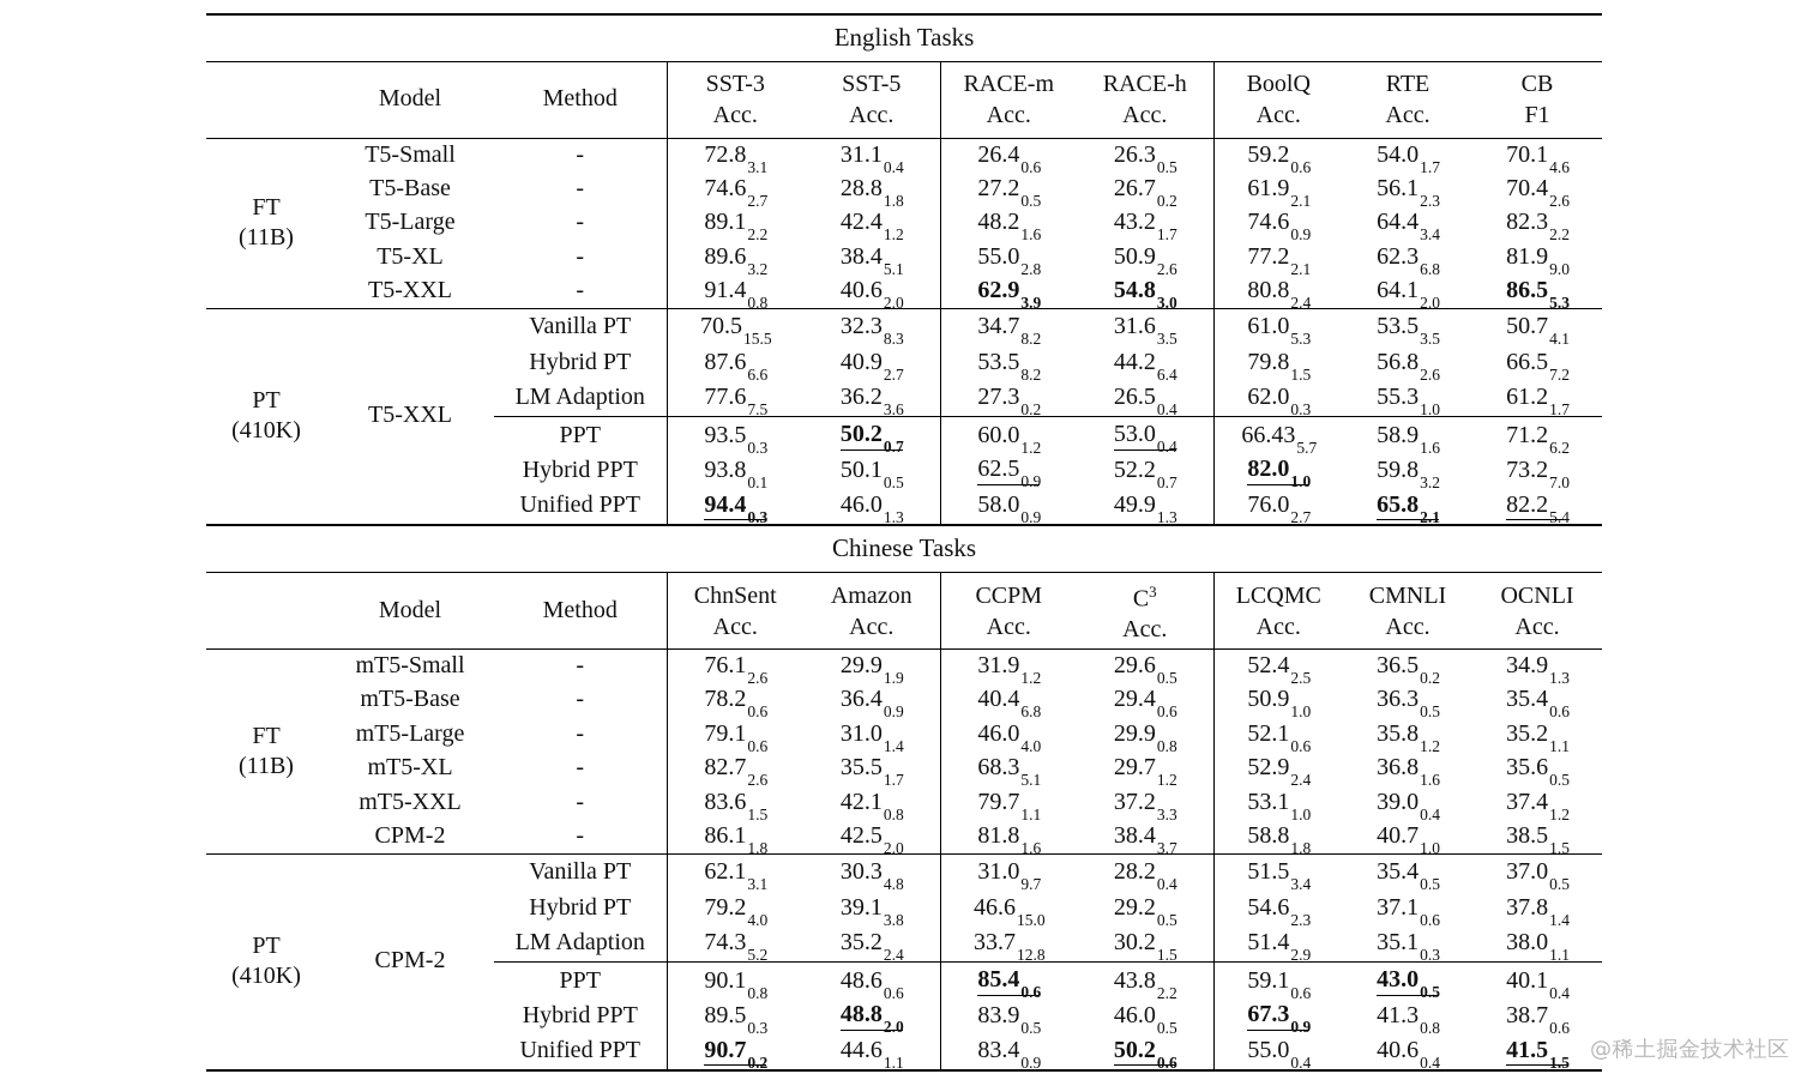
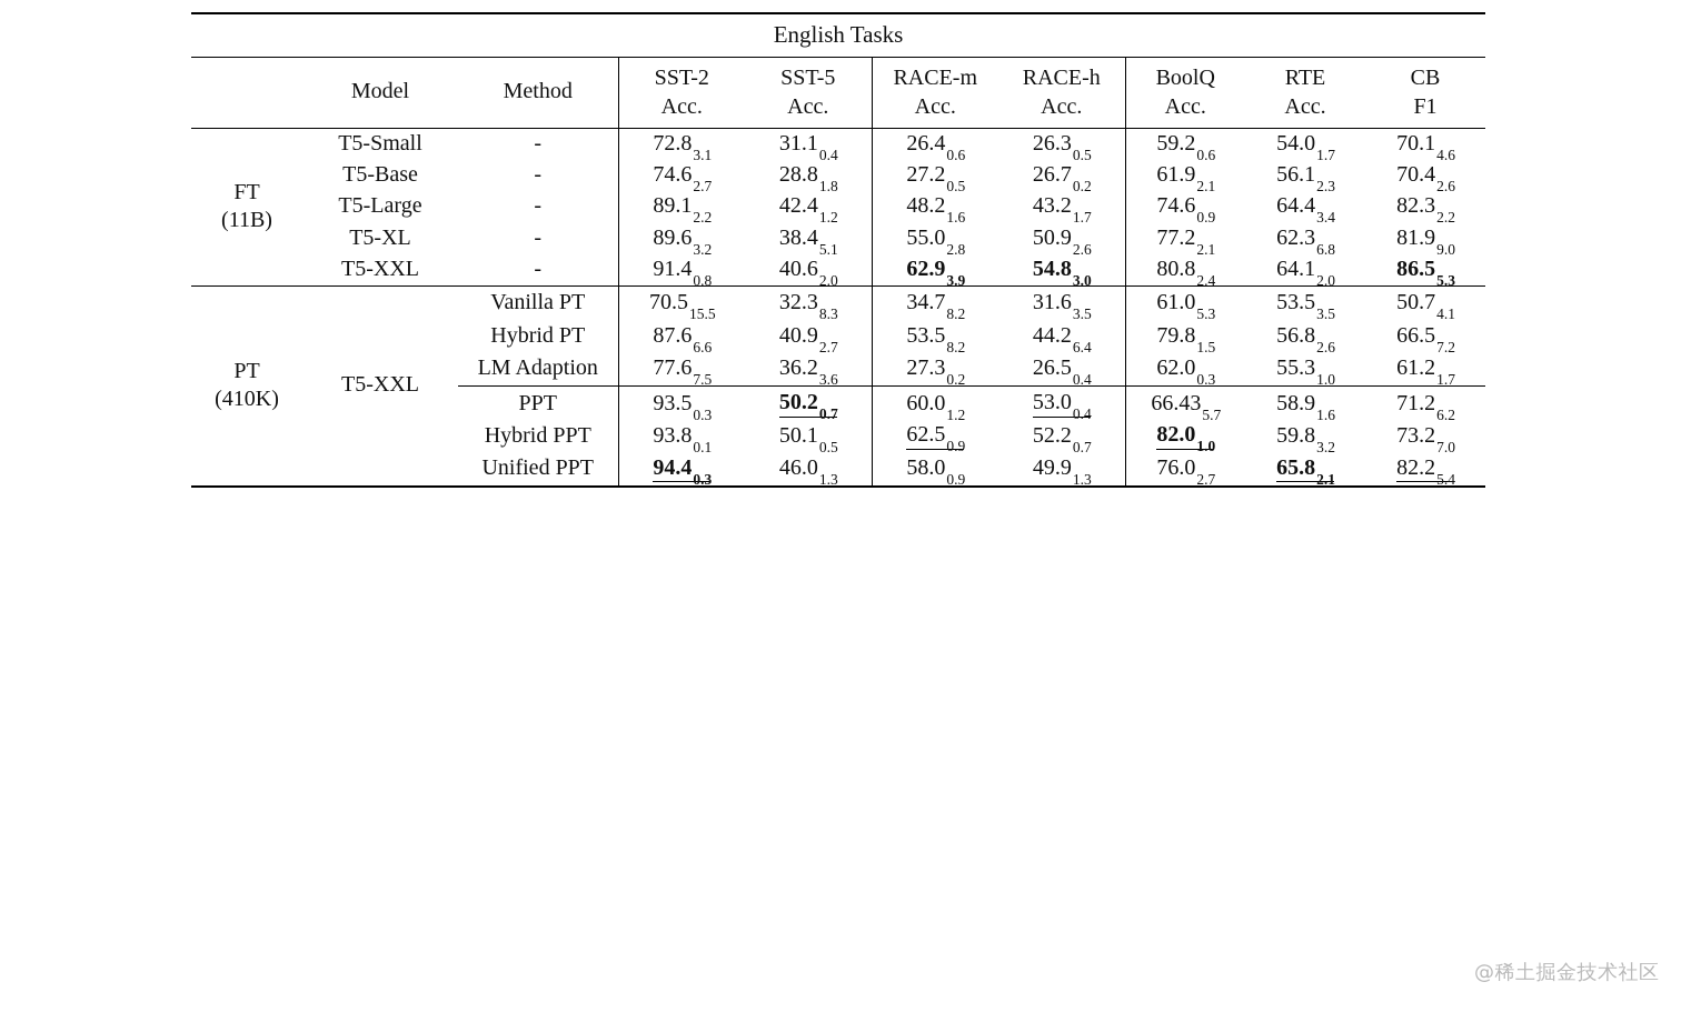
  English Tasks
- 	Model	Method	SST-3Acc.	SST-5Acc.	RACE-mAcc.	RACE-hAcc.	BoolQAcc.	RTEAcc.	CBF1
+ 	Model	Method	SST-2Acc.	SST-5Acc.	RACE-mAcc.	RACE-hAcc.	BoolQAcc.	RTEAcc.	CBF1
  FT(11B)	T5-Small	-	72.83.1	31.10.4	26.40.6	26.30.5	59.20.6	54.01.7	70.14.6
  T5-Base	-	74.62.7	28.81.8	27.20.5	26.70.2	61.92.1	56.12.3	70.42.6
  T5-Large	-	89.12.2	42.41.2	48.21.6	43.21.7	74.60.9	64.43.4	82.32.2
  T5-XL	-	89.63.2	38.45.1	55.02.8	50.92.6	77.22.1	62.36.8	81.99.0
  T5-XXL	-	91.40.8	40.62.0	62.93.9	54.83.0	80.82.4	64.12.0	86.55.3
  PT(410K)	T5-XXL	Vanilla PT	70.515.5	32.38.3	34.78.2	31.63.5	61.05.3	53.53.5	50.74.1
  Hybrid PT	87.66.6	40.92.7	53.58.2	44.26.4	79.81.5	56.82.6	66.57.2
  LM Adaption	77.67.5	36.23.6	27.30.2	26.50.4	62.00.3	55.31.0	61.21.7
  PPT	93.50.3	50.20.7	60.01.2	53.00.4	66.435.7	58.91.6	71.26.2
  Hybrid PPT	93.80.1	50.10.5	62.50.9	52.20.7	82.01.0	59.83.2	73.27.0
  Unified PPT	94.40.3	46.01.3	58.00.9	49.91.3	76.02.7	65.82.1	82.25.4
- Chinese Tasks
- 	Model	Method	ChnSentAcc.	AmazonAcc.	CCPMAcc.	C3Acc.	LCQMCAcc.	CMNLIAcc.	OCNLIAcc.
- FT(11B)	mT5-Small	-	76.12.6	29.91.9	31.91.2	29.60.5	52.42.5	36.50.2	34.91.3
- mT5-Base	-	78.20.6	36.40.9	40.46.8	29.40.6	50.91.0	36.30.5	35.40.6
- mT5-Large	-	79.10.6	31.01.4	46.04.0	29.90.8	52.10.6	35.81.2	35.21.1
- mT5-XL	-	82.72.6	35.51.7	68.35.1	29.71.2	52.92.4	36.81.6	35.60.5
- mT5-XXL	-	83.61.5	42.10.8	79.71.1	37.23.3	53.11.0	39.00.4	37.41.2
- CPM-2	-	86.11.8	42.52.0	81.81.6	38.43.7	58.81.8	40.71.0	38.51.5
- PT(410K)	CPM-2	Vanilla PT	62.13.1	30.34.8	31.09.7	28.20.4	51.53.4	35.40.5	37.00.5
- Hybrid PT	79.24.0	39.13.8	46.615.0	29.20.5	54.62.3	37.10.6	37.81.4
- LM Adaption	74.35.2	35.22.4	33.712.8	30.21.5	51.42.9	35.10.3	38.01.1
- PPT	90.10.8	48.60.6	85.40.6	43.82.2	59.10.6	43.00.5	40.10.4
- Hybrid PPT	89.50.3	48.82.0	83.90.5	46.00.5	67.30.9	41.30.8	38.70.6
- Unified PPT	90.70.2	44.61.1	83.40.9	50.20.6	55.00.4	40.60.4	41.51.5
  @稀土掘金技术社区
